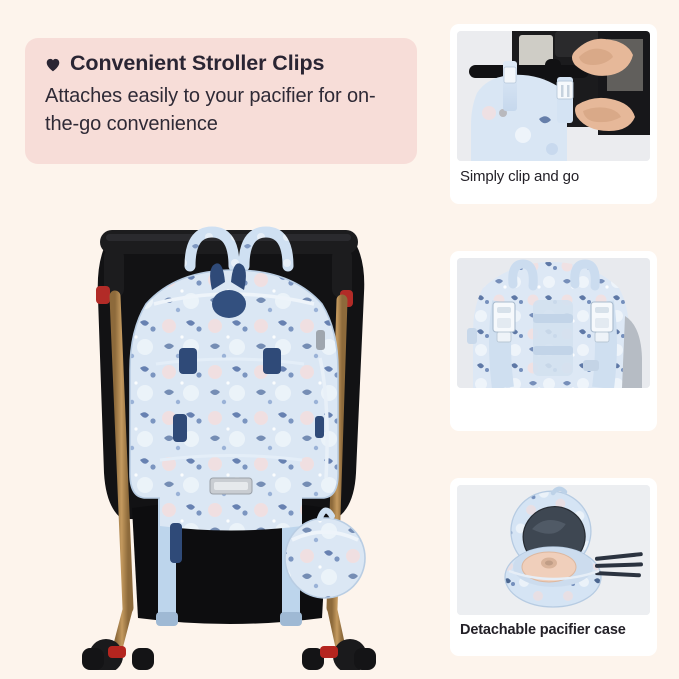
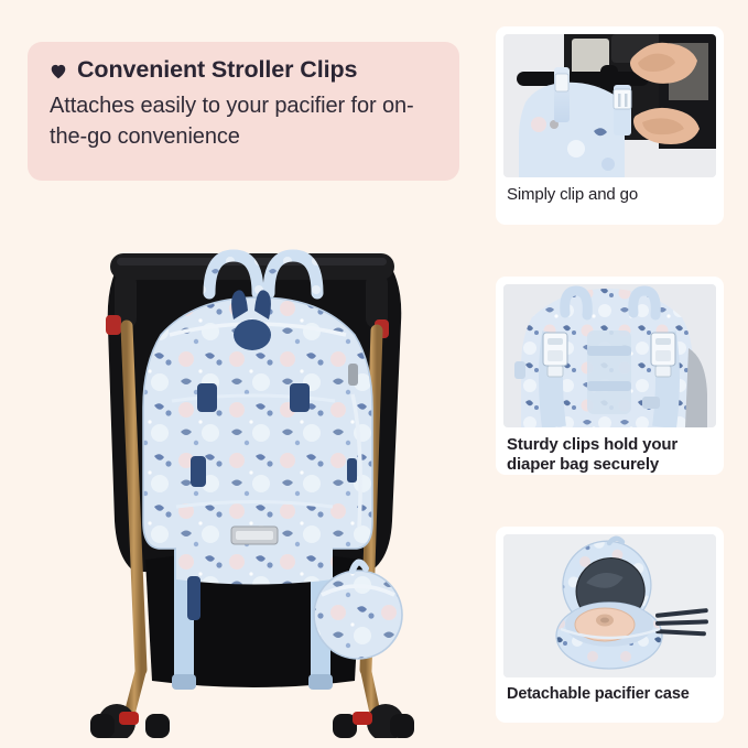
  Convenient Stroller Clips
  Attaches easily to your pacifier for on-the-go convenience
  Simply clip and go
+ Sturdy clips hold your diaper bag securely
  Detachable pacifier case
